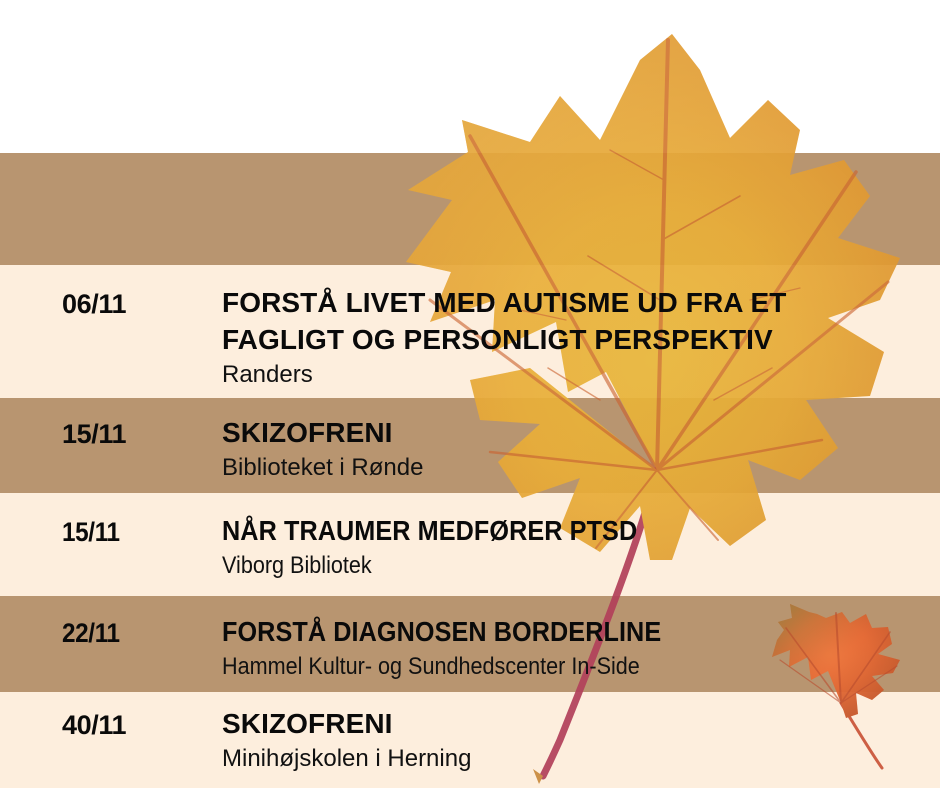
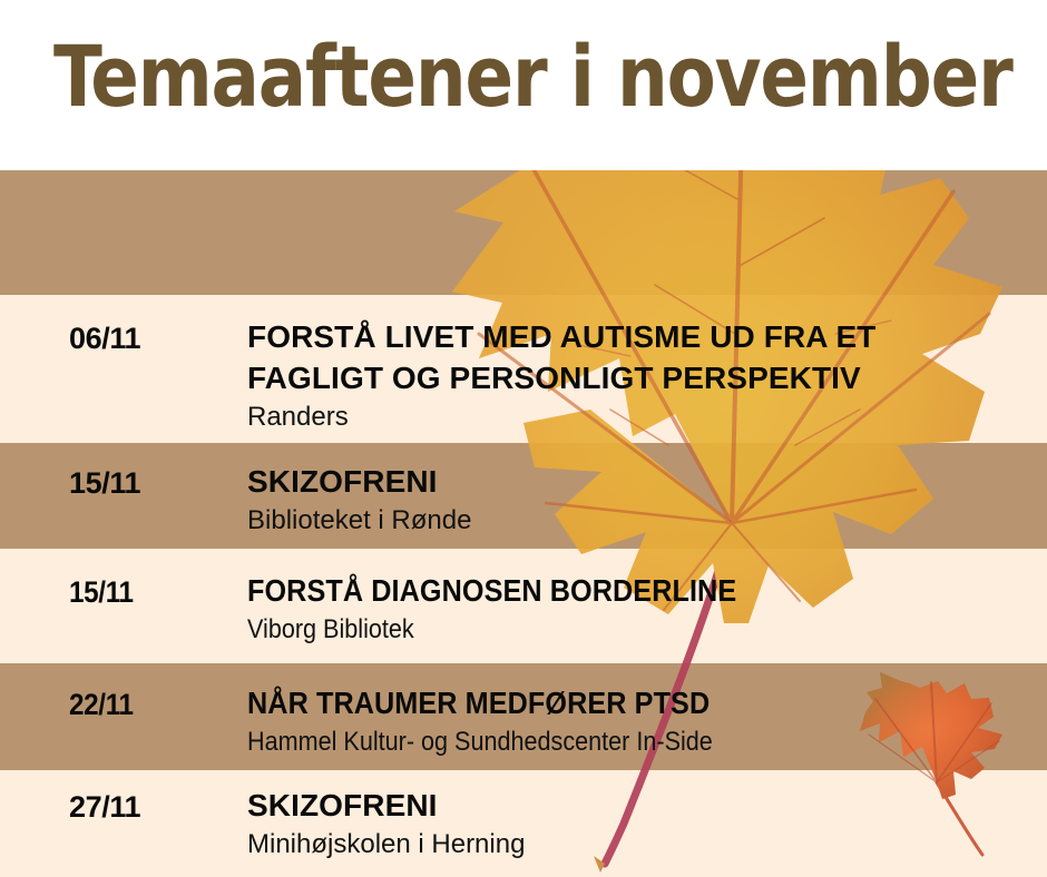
+ Temaaftener i november
  06/11
  FORSTÅ LIVET MED AUTISME UD FRA ET
  FAGLIGT OG PERSONLIGT PERSPEKTIV
  Randers
  15/11
  SKIZOFRENI
  Biblioteket i Rønde
  15/11
- NÅR TRAUMER MEDFØRER PTSD
+ FORSTÅ DIAGNOSEN BORDERLINE
  Viborg Bibliotek
  22/11
- FORSTÅ DIAGNOSEN BORDERLINE
+ NÅR TRAUMER MEDFØRER PTSD
  Hammel Kultur- og Sundhedscenter In-Side
- 40/11
+ 27/11
  SKIZOFRENI
  Minihøjskolen i Herning
